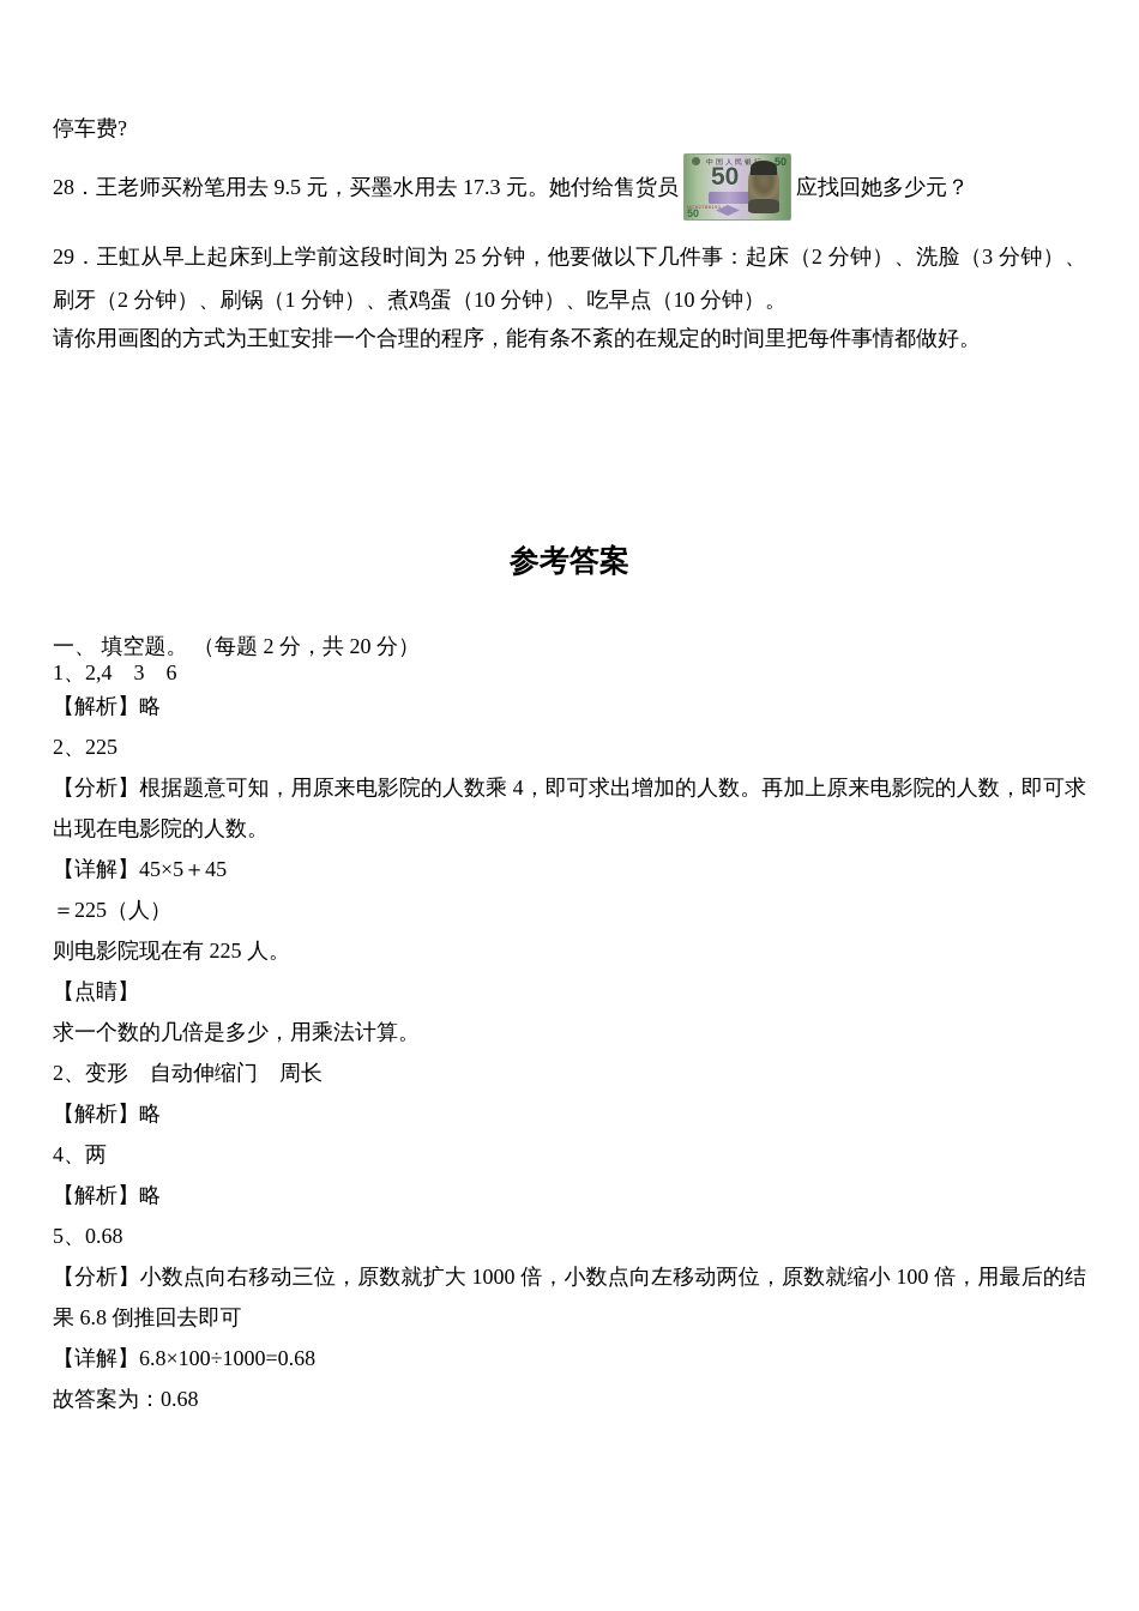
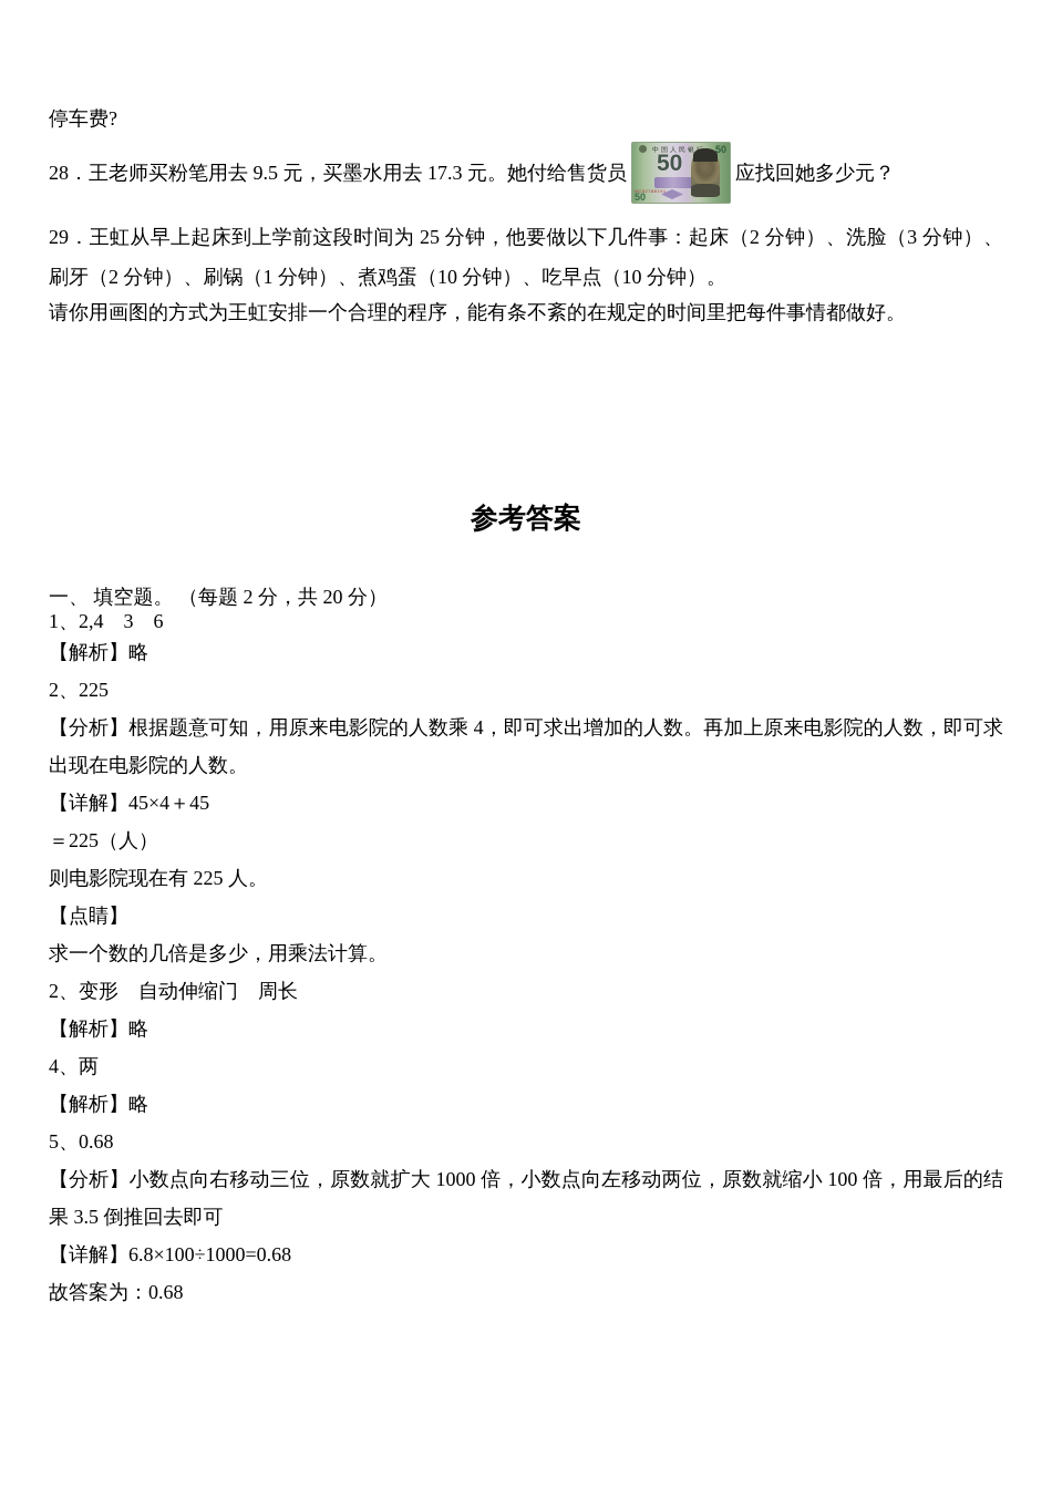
  停车费?
  28．王老师买粉笔用去 9.5 元，买墨水用去 17.3 元。她付给售货员
  50
  50
  50
  应找回她多少元？
  29．王虹从早上起床到上学前这段时间为 25 分钟，他要做以下几件事：起床（2 分钟）、洗脸（3 分钟）、刷牙（2 分钟）、刷锅（1 分钟）、煮鸡蛋（10 分钟）、吃早点（10 分钟）。
  请你用画图的方式为王虹安排一个合理的程序，能有条不紊的在规定的时间里把每件事情都做好。
  参考答案
  一、 填空题。 （每题 2 分，共 20 分）
  1、2,4 3 6
  【解析】略
  2、225
  【分析】根据题意可知，用原来电影院的人数乘 4，即可求出增加的人数。再加上原来电影院的人数，即可求出现在电影院的人数。
- 【详解】45×5＋45
+ 【详解】45×4＋45
  ＝225（人）
  则电影院现在有 225 人。
  【点睛】
  求一个数的几倍是多少，用乘法计算。
  2、变形 自动伸缩门 周长
  【解析】略
  4、两
  【解析】略
  5、0.68
- 【分析】小数点向右移动三位，原数就扩大 1000 倍，小数点向左移动两位，原数就缩小 100 倍，用最后的结果 6.8 倒推回去即可
+ 【分析】小数点向右移动三位，原数就扩大 1000 倍，小数点向左移动两位，原数就缩小 100 倍，用最后的结果 3.5 倒推回去即可
  【详解】6.8×100÷1000=0.68
  故答案为：0.68
